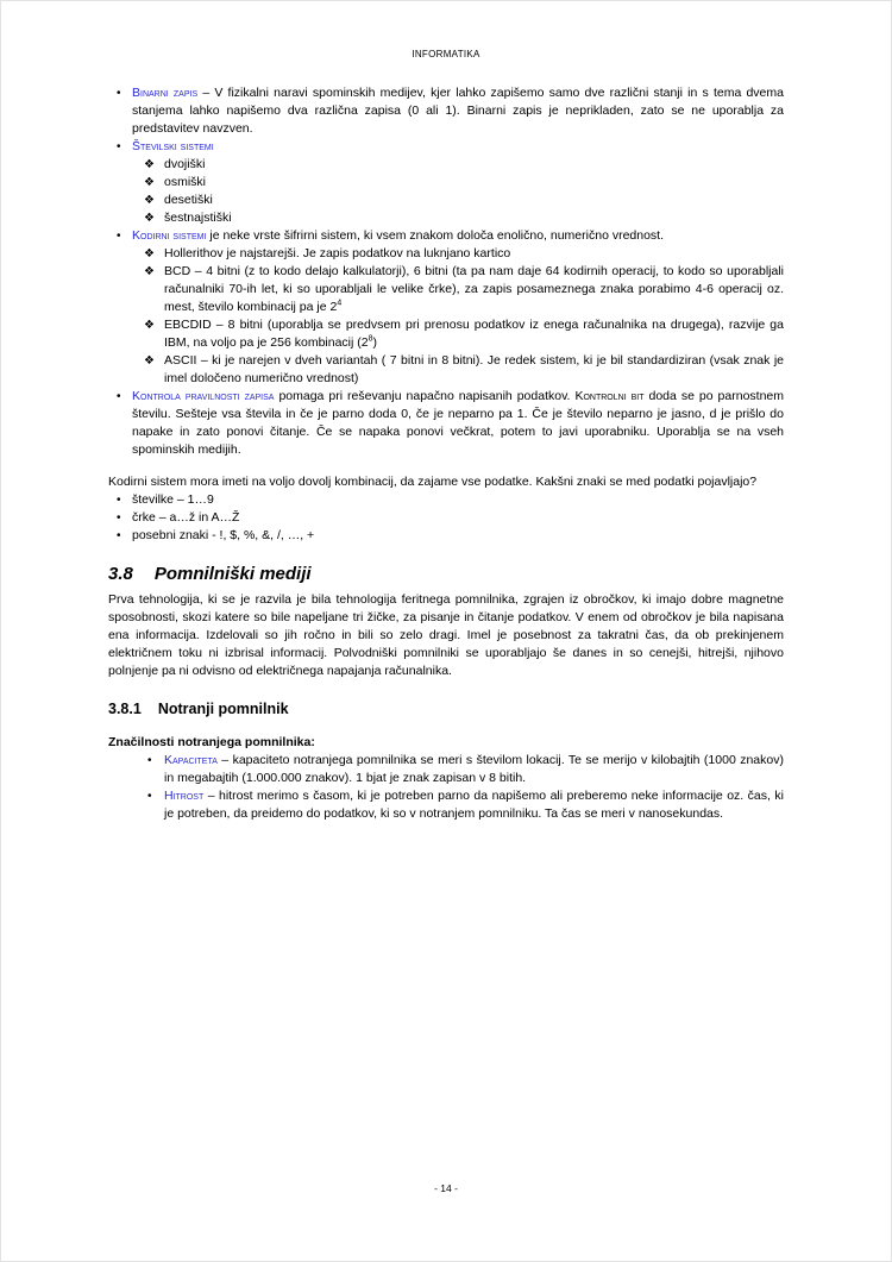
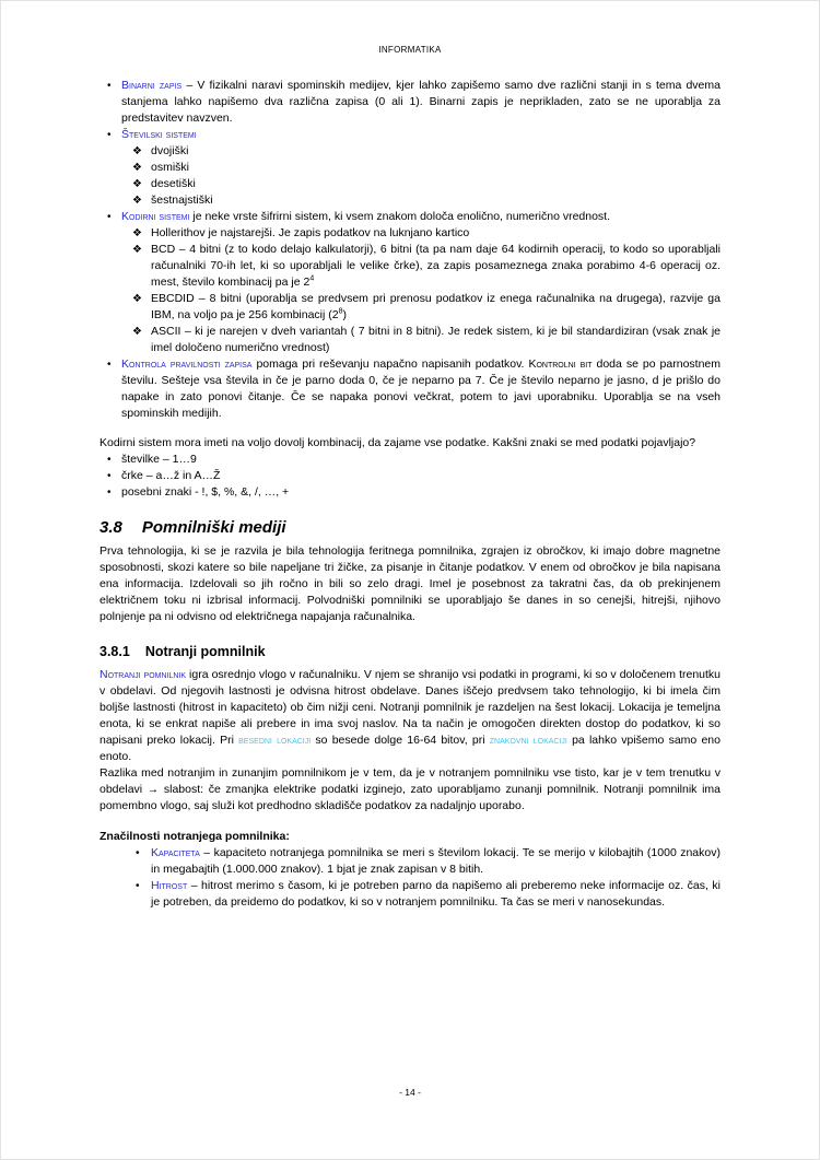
  INFORMATIKA
  •
  Binarni zapis – V fizikalni naravi spominskih medijev, kjer lahko zapišemo samo dve različni stanji in s tema dvema stanjema lahko napišemo dva različna zapisa (0 ali 1). Binarni zapis je neprikladen, zato se ne uporablja za predstavitev navzven.
  •
  Številski sistemi
  ❖
  dvojiški
  ❖
  osmiški
  ❖
  desetiški
  ❖
  šestnajstiški
  •
  Kodirni sistemi je neke vrste šifrirni sistem, ki vsem znakom določa enolično, numerično vrednost.
  ❖
  Hollerithov je najstarejši. Je zapis podatkov na luknjano kartico
  ❖
  BCD – 4 bitni (z to kodo delajo kalkulatorji), 6 bitni (ta pa nam daje 64 kodirnih operacij, to kodo so uporabljali računalniki 70-ih let, ki so uporabljali le velike črke), za zapis posameznega znaka porabimo 4-6 operacij oz. mest, število kombinacij pa je 2
  ❖
  EBCDID – 8 bitni (uporablja se predvsem pri prenosu podatkov iz enega računalnika na drugega), razvije ga IBM, na voljo pa je 256 kombinacij (2 )
  ❖
  ASCII – ki je narejen v dveh variantah ( 7 bitni in 8 bitni). Je redek sistem, ki je bil standardiziran (vsak znak je imel določeno numerično vrednost)
  •
- Kontrola pravilnosti zapisa pomaga pri reševanju napačno napisanih podatkov. Kontrolni bit doda se po parnostnem številu. Sešteje vsa števila in če je parno doda 0, če je neparno pa 1. Če je število neparno je jasno, d je prišlo do napake in zato ponovi čitanje. Če se napaka ponovi večkrat, potem to javi uporabniku. Uporablja se na vseh spominskih medijih.
+ Kontrola pravilnosti zapisa pomaga pri reševanju napačno napisanih podatkov. Kontrolni bit doda se po parnostnem številu. Sešteje vsa števila in če je parno doda 0, če je neparno pa 7. Če je število neparno je jasno, d je prišlo do napake in zato ponovi čitanje. Če se napaka ponovi večkrat, potem to javi uporabniku. Uporablja se na vseh spominskih medijih.
  Kodirni sistem mora imeti na voljo dovolj kombinacij, da zajame vse podatke. Kakšni znaki se med podatki pojavljajo?
  •
  številke – 1…9
  •
  črke – a…ž in A…Ž
  •
  posebni znaki - !, $, %, &, /, …, +
  3.8 Pomnilniški mediji
  Prva tehnologija, ki se je razvila je bila tehnologija feritnega pomnilnika, zgrajen iz obročkov, ki imajo dobre magnetne sposobnosti, skozi katere so bile napeljane tri žičke, za pisanje in čitanje podatkov. V enem od obročkov je bila napisana ena informacija. Izdelovali so jih ročno in bili so zelo dragi. Imel je posebnost za takratni čas, da ob prekinjenem električnem toku ni izbrisal informacij. Polvodniški pomnilniki se uporabljajo še danes in so cenejši, hitrejši, njihovo polnjenje pa ni odvisno od električnega napajanja računalnika.
  3.8.1 Notranji pomnilnik
+ Notranji pomnilnik igra osrednjo vlogo v računalniku. V njem se shranijo vsi podatki in programi, ki so v določenem trenutku v obdelavi. Od njegovih lastnosti je odvisna hitrost obdelave. Danes iščejo predvsem tako tehnologijo, ki bi imela čim boljše lastnosti (hitrost in kapaciteto) ob čim nižji ceni. Notranji pomnilnik je razdeljen na šest lokacij. Lokacija je temeljna enota, ki se enkrat napiše ali prebere in ima svoj naslov. Na ta način je omogočen direkten dostop do podatkov, ki so napisani preko lokacij. Pri besedni lokaciji so besede dolge 16-64 bitov, pri znakovni lokaciji pa lahko vpišemo samo eno enoto.
+ Razlika med notranjim in zunanjim pomnilnikom je v tem, da je v notranjem pomnilniku vse tisto, kar je v tem trenutku v obdelavi → slabost: če zmanjka elektrike podatki izginejo, zato uporabljamo zunanji pomnilnik. Notranji pomnilnik ima pomembno vlogo, saj služi kot predhodno skladišče podatkov za nadaljnjo uporabo.
  Značilnosti notranjega pomnilnika:
  •
  Kapaciteta – kapaciteto notranjega pomnilnika se meri s številom lokacij. Te se merijo v kilobajtih (1000 znakov) in megabajtih (1.000.000 znakov). 1 bjat je znak zapisan v 8 bitih.
  •
  Hitrost – hitrost merimo s časom, ki je potreben parno da napišemo ali preberemo neke informacije oz. čas, ki je potreben, da preidemo do podatkov, ki so v notranjem pomnilniku. Ta čas se meri v nanosekundas.
  - 14 -
